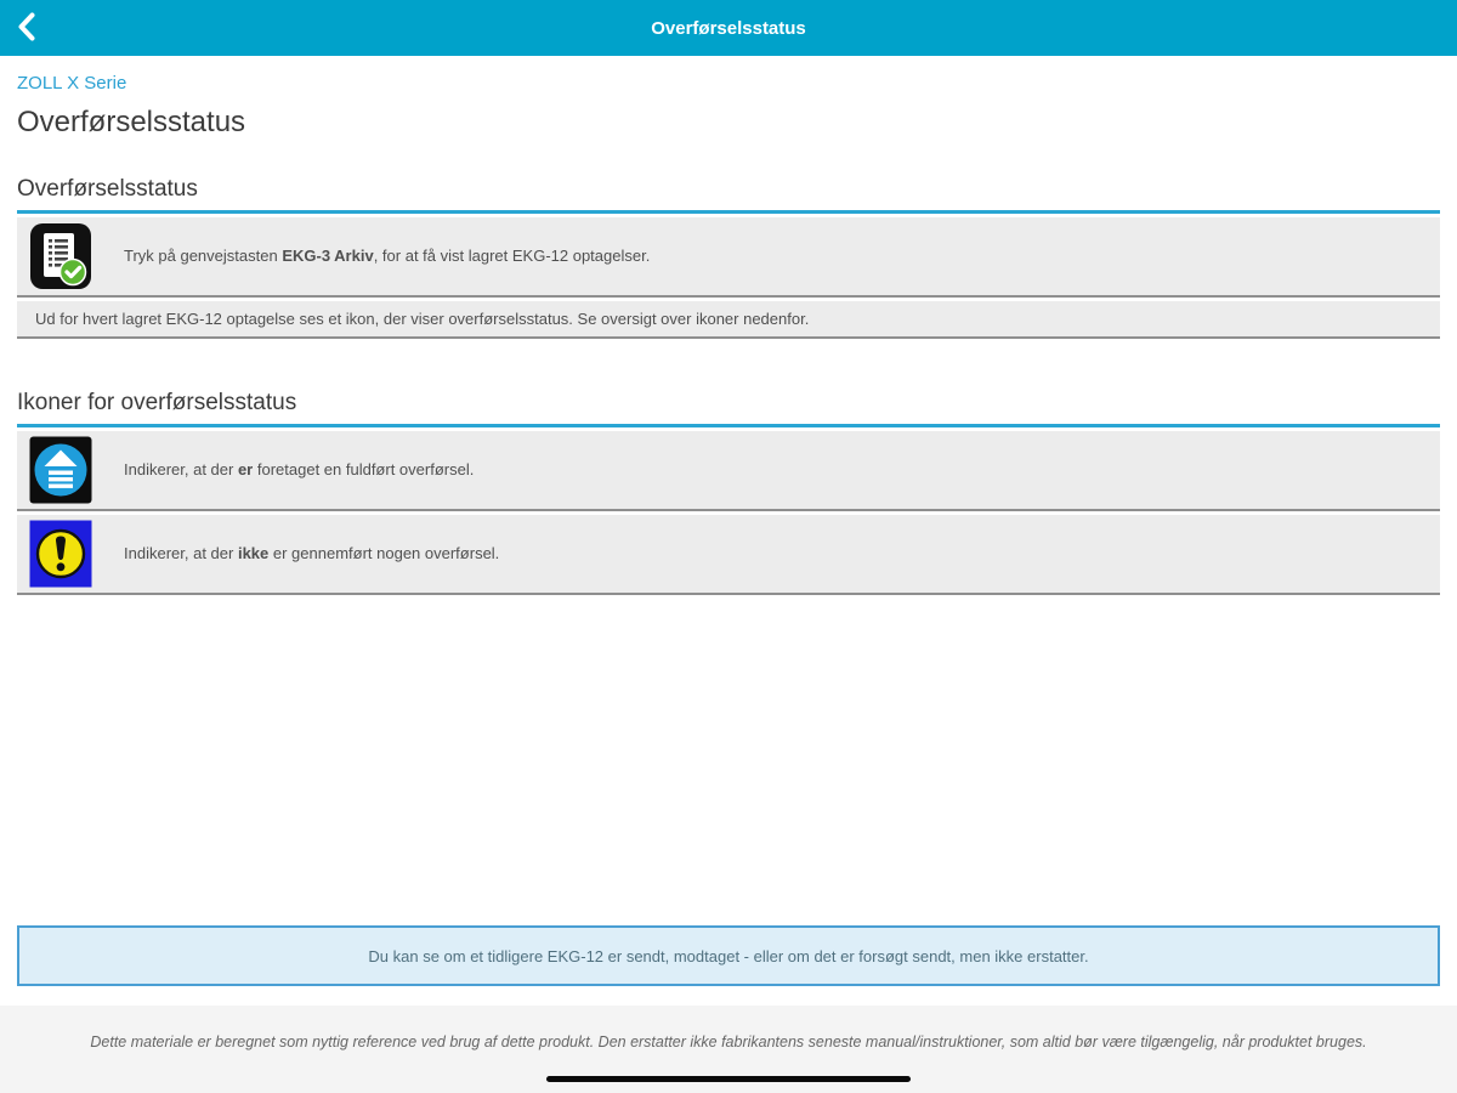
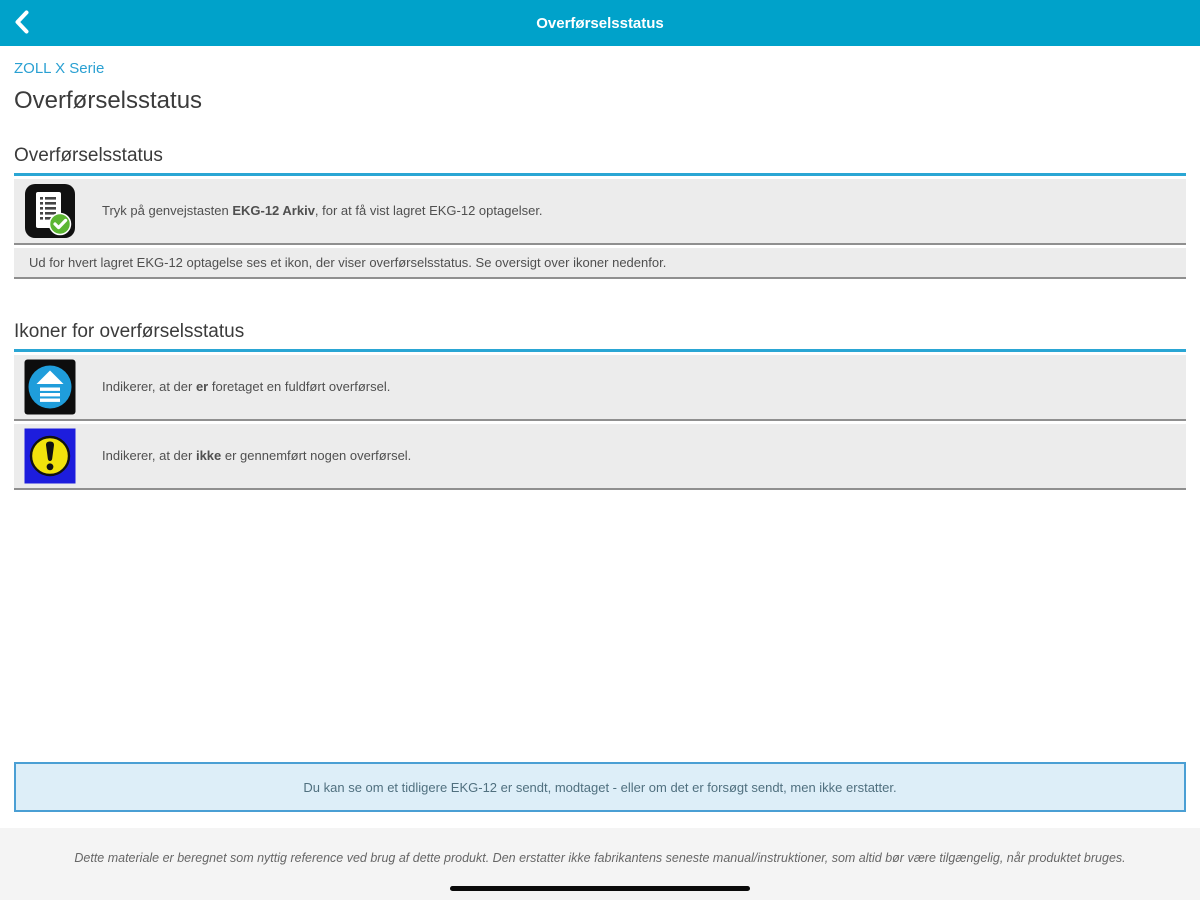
  Overførselsstatus
  ZOLL X Serie
  Overførselsstatus
  Overførselsstatus
- Tryk på genvejstasten EKG-3 Arkiv, for at få vist lagret EKG-12 optagelser.
+ Tryk på genvejstasten EKG-12 Arkiv, for at få vist lagret EKG-12 optagelser.
  Ud for hvert lagret EKG-12 optagelse ses et ikon, der viser overførselsstatus. Se oversigt over ikoner nedenfor.
  Ikoner for overførselsstatus
  Indikerer, at der er foretaget en fuldført overførsel.
  Indikerer, at der ikke er gennemført nogen overførsel.
  Du kan se om et tidligere EKG-12 er sendt, modtaget - eller om det er forsøgt sendt, men ikke erstatter.
  Dette materiale er beregnet som nyttig reference ved brug af dette produkt. Den erstatter ikke fabrikantens seneste manual/instruktioner, som altid bør være tilgængelig, når produktet bruges.
